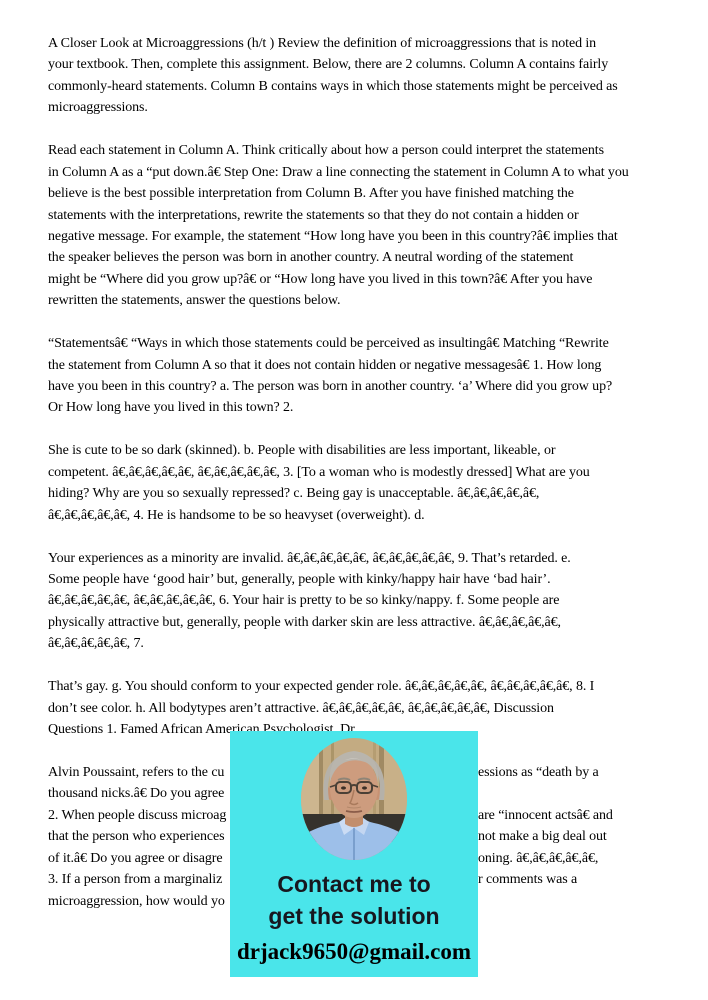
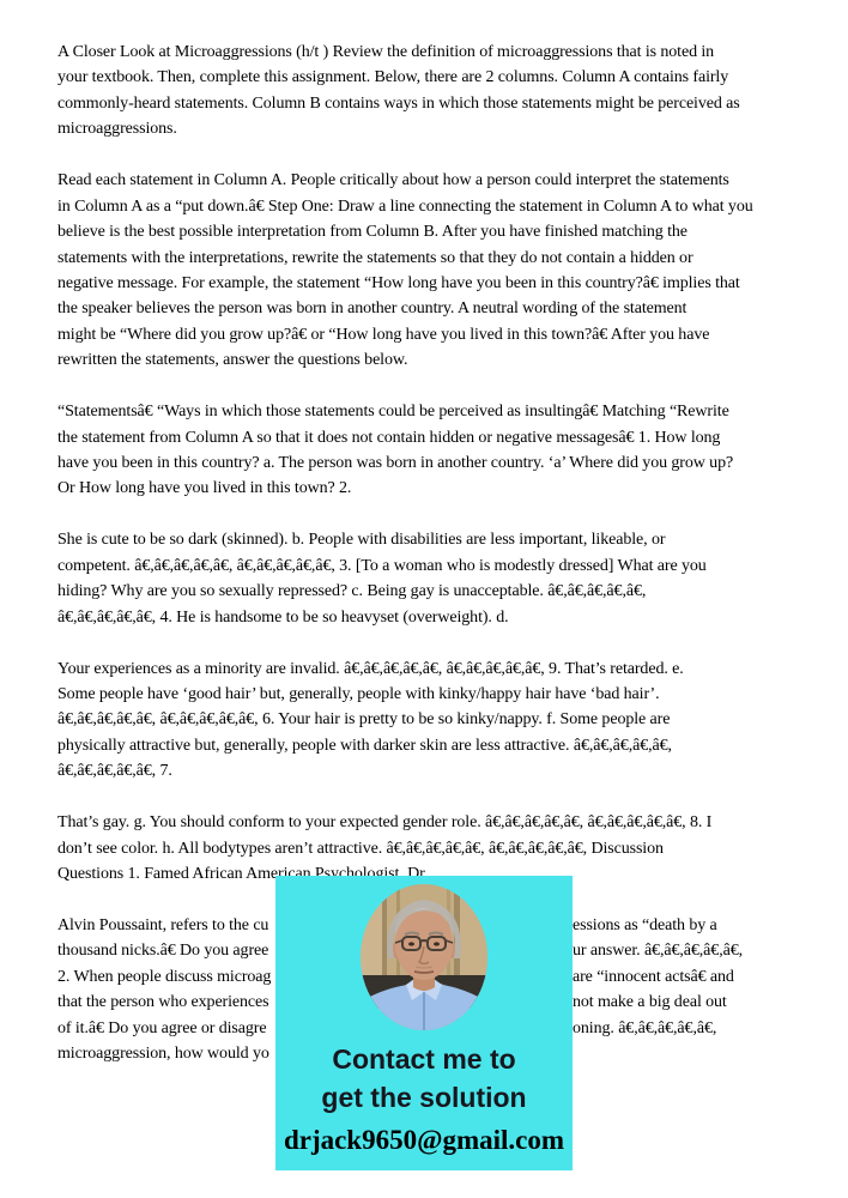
  A Closer Look at Microaggressions (h/t ) Review the definition of microaggressions that is noted in
  your textbook. Then, complete this assignment. Below, there are 2 columns. Column A contains fairly
  commonly-heard statements. Column B contains ways in which those statements might be perceived as
  microaggressions.
- Read each statement in Column A. Think critically about how a person could interpret the statements
+ Read each statement in Column A. People critically about how a person could interpret the statements
  in Column A as a “put down.â€ Step One: Draw a line connecting the statement in Column A to what you
  believe is the best possible interpretation from Column B. After you have finished matching the
  statements with the interpretations, rewrite the statements so that they do not contain a hidden or
  negative message. For example, the statement “How long have you been in this country?â€ implies that
  the speaker believes the person was born in another country. A neutral wording of the statement
  might be “Where did you grow up?â€ or “How long have you lived in this town?â€ After you have
  rewritten the statements, answer the questions below.
  “Statementsâ€ “Ways in which those statements could be perceived as insultingâ€ Matching “Rewrite
  the statement from Column A so that it does not contain hidden or negative messagesâ€ 1. How long
  have you been in this country? a. The person was born in another country. ‘a’ Where did you grow up?
  Or How long have you lived in this town? 2.
  She is cute to be so dark (skinned). b. People with disabilities are less important, likeable, or
  competent. â€,â€,â€,â€,â€, â€,â€,â€,â€,â€, 3. [To a woman who is modestly dressed] What are you
  hiding? Why are you so sexually repressed? c. Being gay is unacceptable. â€,â€,â€,â€,â€,
  â€,â€,â€,â€,â€, 4. He is handsome to be so heavyset (overweight). d.
  Your experiences as a minority are invalid. â€,â€,â€,â€,â€, â€,â€,â€,â€,â€, 9. That’s retarded. e.
  Some people have ‘good hair’ but, generally, people with kinky/happy hair have ‘bad hair’.
  â€,â€,â€,â€,â€, â€,â€,â€,â€,â€, 6. Your hair is pretty to be so kinky/nappy. f. Some people are
  physically attractive but, generally, people with darker skin are less attractive. â€,â€,â€,â€,â€,
  â€,â€,â€,â€,â€, 7.
  That’s gay. g. You should conform to your expected gender role. â€,â€,â€,â€,â€, â€,â€,â€,â€,â€, 8. I
  don’t see color. h. All bodytypes aren’t attractive. â€,â€,â€,â€,â€, â€,â€,â€,â€,â€, Discussion
  Questions 1. Famed African American Psychologist, Dr.
  Alvin Poussaint, refers to the cu
  essions as “death by a
  thousand nicks.â€ Do you agree
+ ur answer. â€,â€,â€,â€,â€,
  2. When people discuss microag
  are “innocent actsâ€ and
  that the person who experiences
  not make a big deal out
  of it.â€ Do you agree or disagre
  oning. â€,â€,â€,â€,â€,
- 3. If a person from a marginaliz
- r comments was a
  microaggression, how would yo
  Contact me to
  get the solution
  drjack9650@gmail.com
